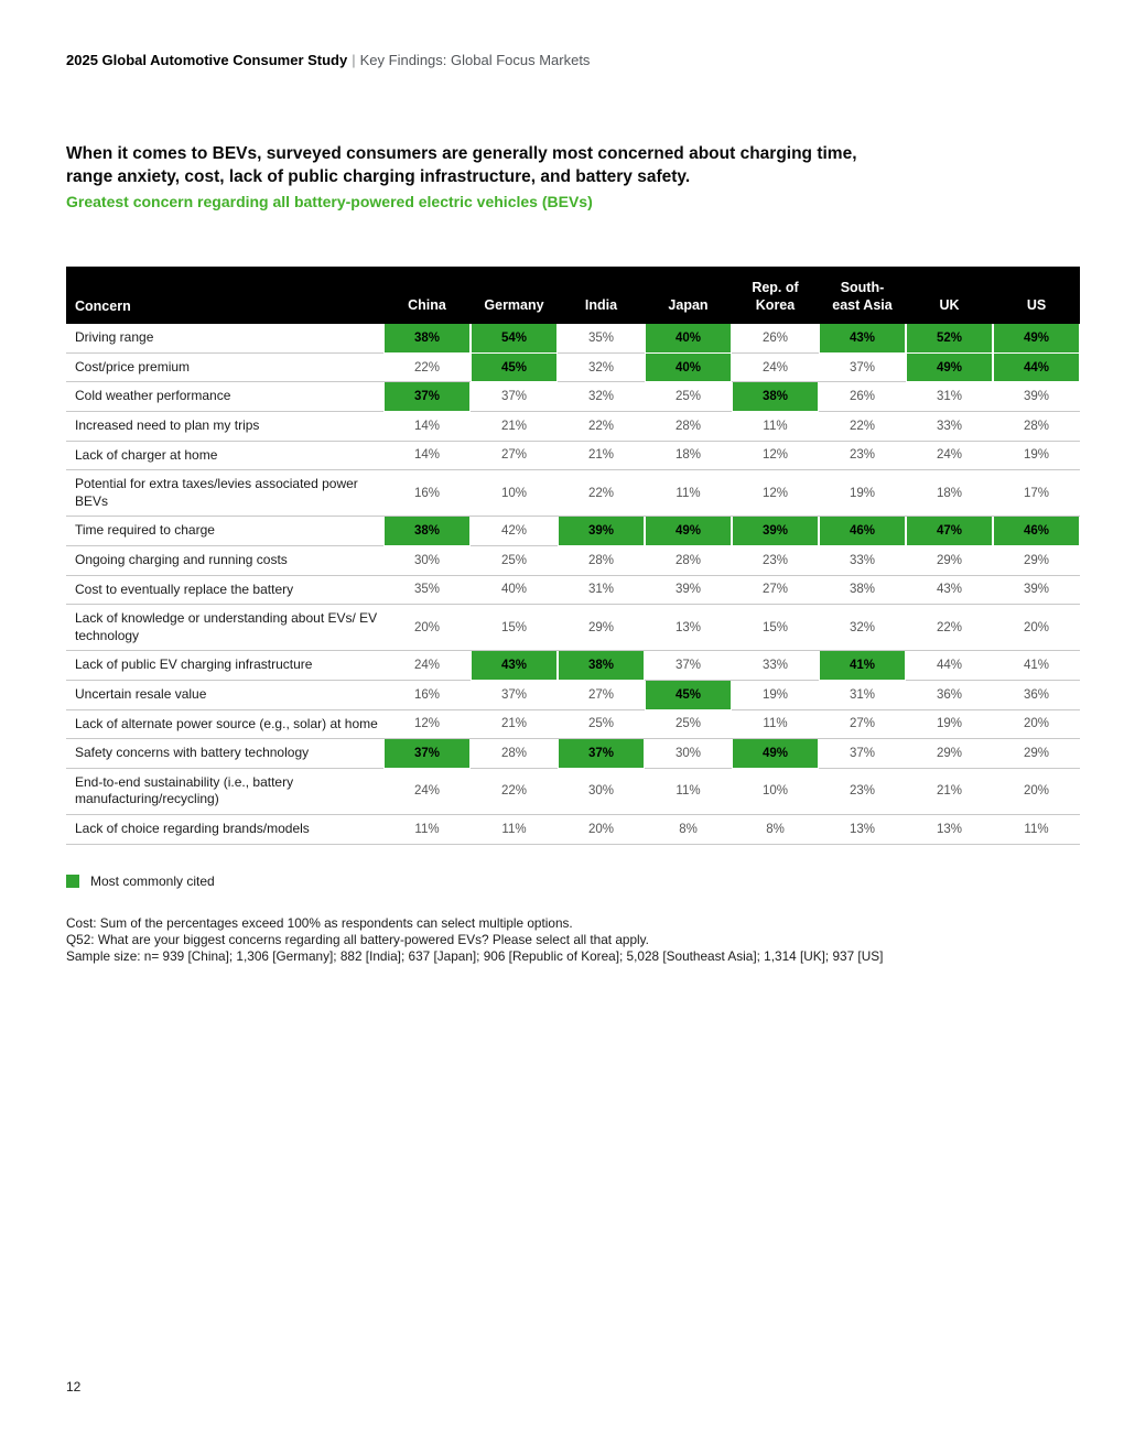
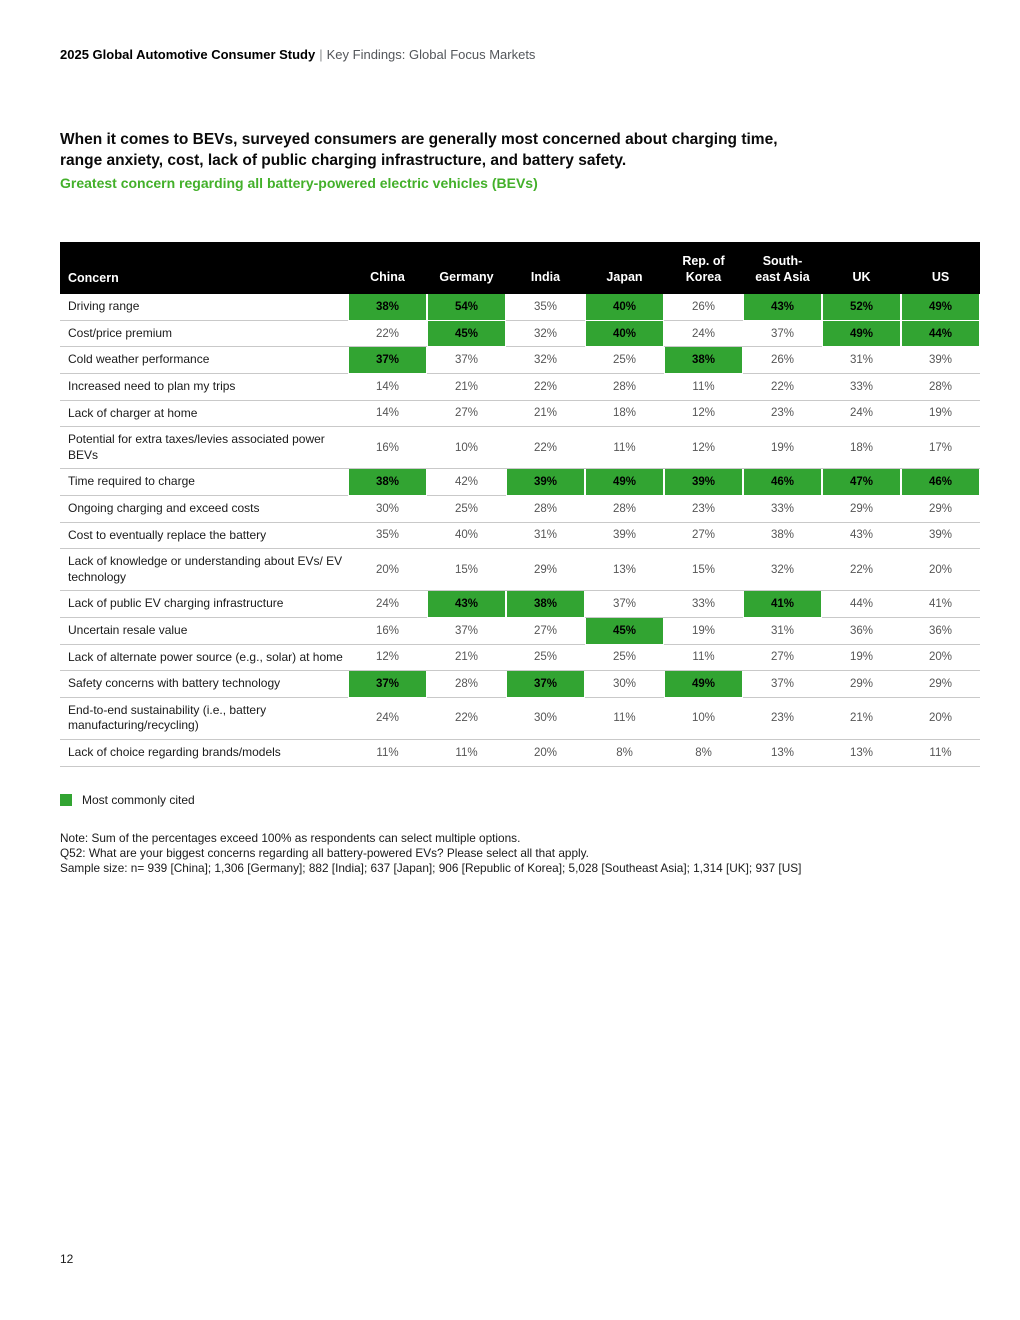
  2025 Global Automotive Consumer Study | Key Findings: Global Focus Markets
  When it comes to BEVs, surveyed consumers are generally most concerned about charging time, range anxiety, cost, lack of public charging infrastructure, and battery safety.
  Greatest concern regarding all battery-powered electric vehicles (BEVs)
  Concern	China	Germany	India	Japan	Rep. of Korea	South- east Asia	UK	US
  Driving range	38%	54%	35%	40%	26%	43%	52%	49%
  Cost/price premium	22%	45%	32%	40%	24%	37%	49%	44%
  Cold weather performance	37%	37%	32%	25%	38%	26%	31%	39%
  Increased need to plan my trips	14%	21%	22%	28%	11%	22%	33%	28%
  Lack of charger at home	14%	27%	21%	18%	12%	23%	24%	19%
  Potential for extra taxes/levies associated power BEVs	16%	10%	22%	11%	12%	19%	18%	17%
  Time required to charge	38%	42%	39%	49%	39%	46%	47%	46%
- Ongoing charging and running costs	30%	25%	28%	28%	23%	33%	29%	29%
+ Ongoing charging and exceed costs	30%	25%	28%	28%	23%	33%	29%	29%
  Cost to eventually replace the battery	35%	40%	31%	39%	27%	38%	43%	39%
  Lack of knowledge or understanding about EVs/ EV technology	20%	15%	29%	13%	15%	32%	22%	20%
  Lack of public EV charging infrastructure	24%	43%	38%	37%	33%	41%	44%	41%
  Uncertain resale value	16%	37%	27%	45%	19%	31%	36%	36%
  Lack of alternate power source (e.g., solar) at home	12%	21%	25%	25%	11%	27%	19%	20%
  Safety concerns with battery technology	37%	28%	37%	30%	49%	37%	29%	29%
  End-to-end sustainability (i.e., battery manufacturing/recycling)	24%	22%	30%	11%	10%	23%	21%	20%
  Lack of choice regarding brands/models	11%	11%	20%	8%	8%	13%	13%	11%
  Most commonly cited
- Cost: Sum of the percentages exceed 100% as respondents can select multiple options.
+ Note: Sum of the percentages exceed 100% as respondents can select multiple options.
  Q52: What are your biggest concerns regarding all battery-powered EVs? Please select all that apply.
  Sample size: n= 939 [China]; 1,306 [Germany]; 882 [India]; 637 [Japan]; 906 [Republic of Korea]; 5,028 [Southeast Asia]; 1,314 [UK]; 937 [US]
  12
